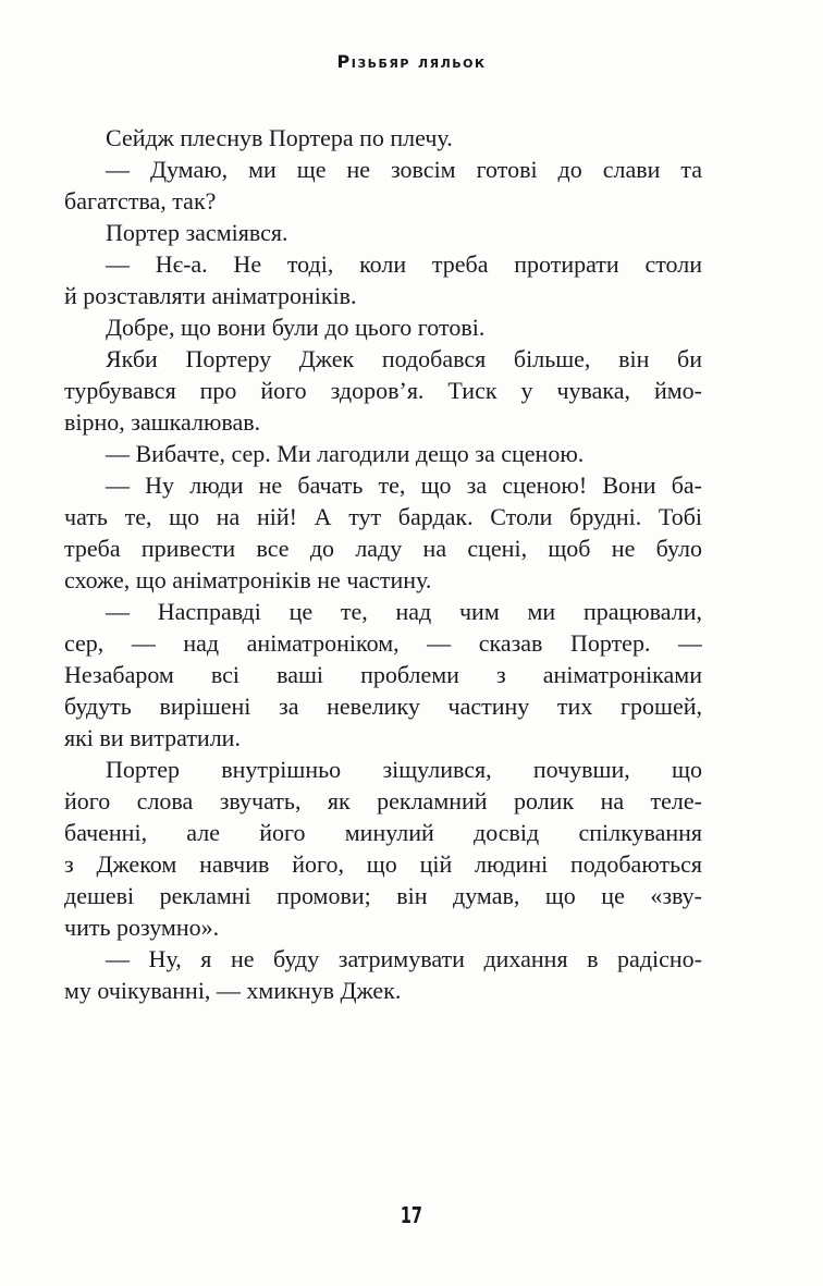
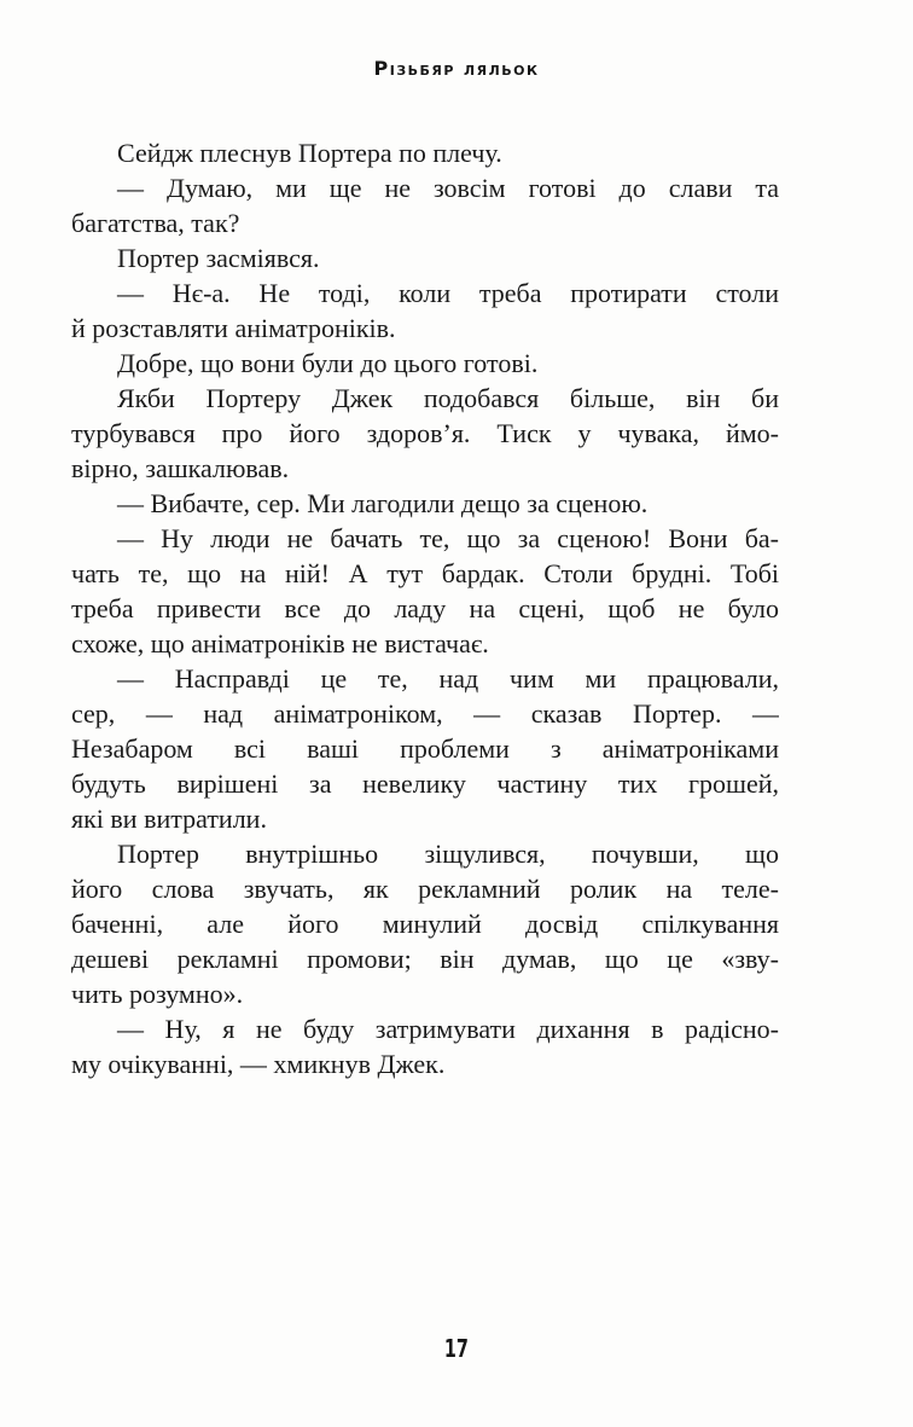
  Різьбяр ляльок
  Сейдж плеснув Портера по плечу.
  — Думаю, ми ще не зовсім готові до слави та
  багатства, так?
  Портер засміявся.
  — Нє-а. Не тоді, коли треба протирати столи
  й розставляти аніматроніків.
  Добре, що вони були до цього готові.
  Якби Портеру Джек подобався більше, він би
  турбувався про його здоров’я. Тиск у чувака, ймо-
  вірно, зашкалював.
  — Вибачте, сер. Ми лагодили дещо за сценою.
  — Ну люди не бачать те, що за сценою! Вони ба-
  чать те, що на ній! А тут бардак. Столи брудні. Тобі
  треба привести все до ладу на сцені, щоб не було
- схоже, що аніматроніків не частину.
+ схоже, що аніматроніків не вистачає.
  — Насправді це те, над чим ми працювали,
  сер, — над аніматроніком, — сказав Портер. —
  Незабаром всі ваші проблеми з аніматроніками
  будуть вирішені за невелику частину тих грошей,
  які ви витратили.
  Портер внутрішньо зіщулився, почувши, що
  його слова звучать, як рекламний ролик на теле-
  баченні, але його минулий досвід спілкування
- з Джеком навчив його, що цій людині подобаються
  дешеві рекламні промови; він думав, що це «зву-
  чить розумно».
  — Ну, я не буду затримувати дихання в радісно-
  му очікуванні, — хмикнув Джек.
  17
